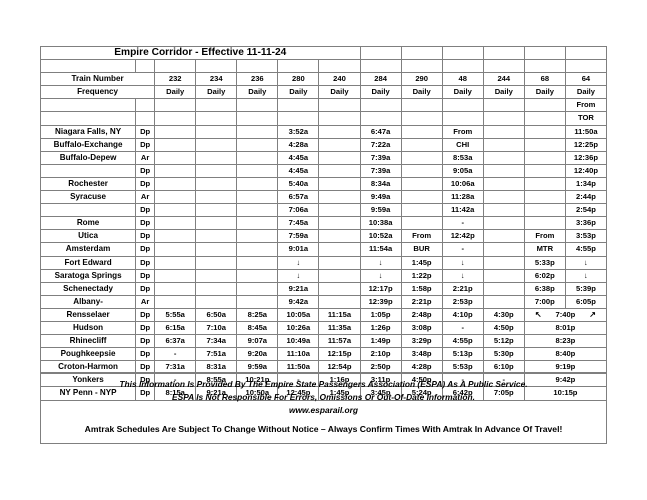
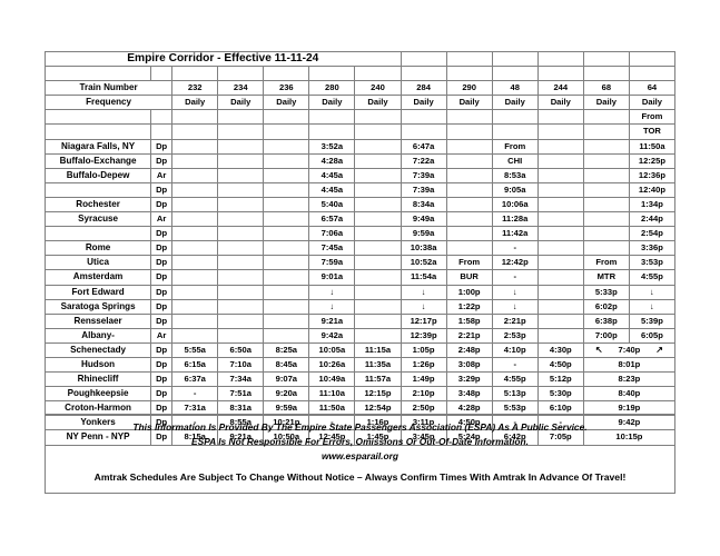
  Empire Corridor - Effective 11-11-24
  Train Number	232	234	236	280	240	284	290	48	244	68	64
  Frequency	Daily	Daily	Daily	Daily	Daily	Daily	Daily	Daily	Daily	Daily	Daily
  												From
  												TOR
  Niagara Falls, NY	Dp				3:52a		6:47a		From			11:50a
  Buffalo-Exchange	Dp				4:28a		7:22a		CHI			12:25p
  Buffalo-Depew	Ar				4:45a		7:39a		8:53a			12:36p
  	Dp				4:45a		7:39a		9:05a			12:40p
  Rochester	Dp				5:40a		8:34a		10:06a			1:34p
  Syracuse	Ar				6:57a		9:49a		11:28a			2:44p
  	Dp				7:06a		9:59a		11:42a			2:54p
  Rome	Dp				7:45a		10:38a		-			3:36p
  Utica	Dp				7:59a		10:52a	From	12:42p		From	3:53p
  Amsterdam	Dp				9:01a		11:54a	BUR	-		MTR	4:55p
- Fort Edward	Dp				↓		↓	1:45p	↓		5:33p	↓
+ Fort Edward	Dp				↓		↓	1:00p	↓		5:33p	↓
  Saratoga Springs	Dp				↓		↓	1:22p	↓		6:02p	↓
- Schenectady	Dp				9:21a		12:17p	1:58p	2:21p		6:38p	5:39p
+ Rensselaer	Dp				9:21a		12:17p	1:58p	2:21p		6:38p	5:39p
  Albany-	Ar				9:42a		12:39p	2:21p	2:53p		7:00p	6:05p
- Rensselaer	Dp	5:55a	6:50a	8:25a	10:05a	11:15a	1:05p	2:48p	4:10p	4:30p	↖ ↗7:40p
+ Schenectady	Dp	5:55a	6:50a	8:25a	10:05a	11:15a	1:05p	2:48p	4:10p	4:30p	↖ ↗7:40p
  Hudson	Dp	6:15a	7:10a	8:45a	10:26a	11:35a	1:26p	3:08p	-	4:50p	8:01p
  Rhinecliff	Dp	6:37a	7:34a	9:07a	10:49a	11:57a	1:49p	3:29p	4:55p	5:12p	8:23p
  Poughkeepsie	Dp	-	7:51a	9:20a	11:10a	12:15p	2:10p	3:48p	5:13p	5:30p	8:40p
  Croton-Harmon	Dp	7:31a	8:31a	9:59a	11:50a	12:54p	2:50p	4:28p	5:53p	6:10p	9:19p
  Yonkers	Dp	-	8:55a	10:21p	-	1:16p	3:11p	4:50p	-	-	9:42p
  NY Penn - NYP	Dp	8:15a	9:21a	10:50a	12:45p	1:45p	3:45p	5:24p	6:42p	7:05p	10:15p
  This Information Is Provided By The Empire State Passengers Association (ESPA) As A Public Service.
  ESPA Is Not Responsible For Errors, Omissions Or Out-Of-Date Information.
  www.esparail.org
  Amtrak Schedules Are Subject To Change Without Notice – Always Confirm Times With Amtrak In Advance Of Travel!
